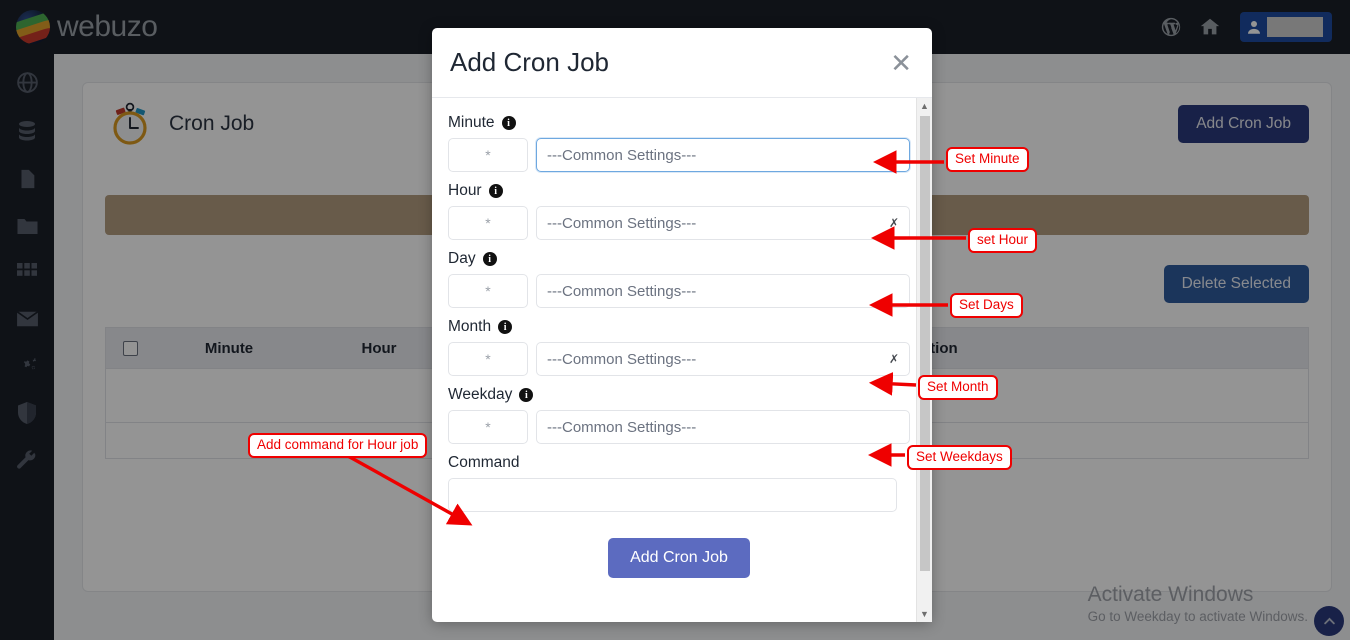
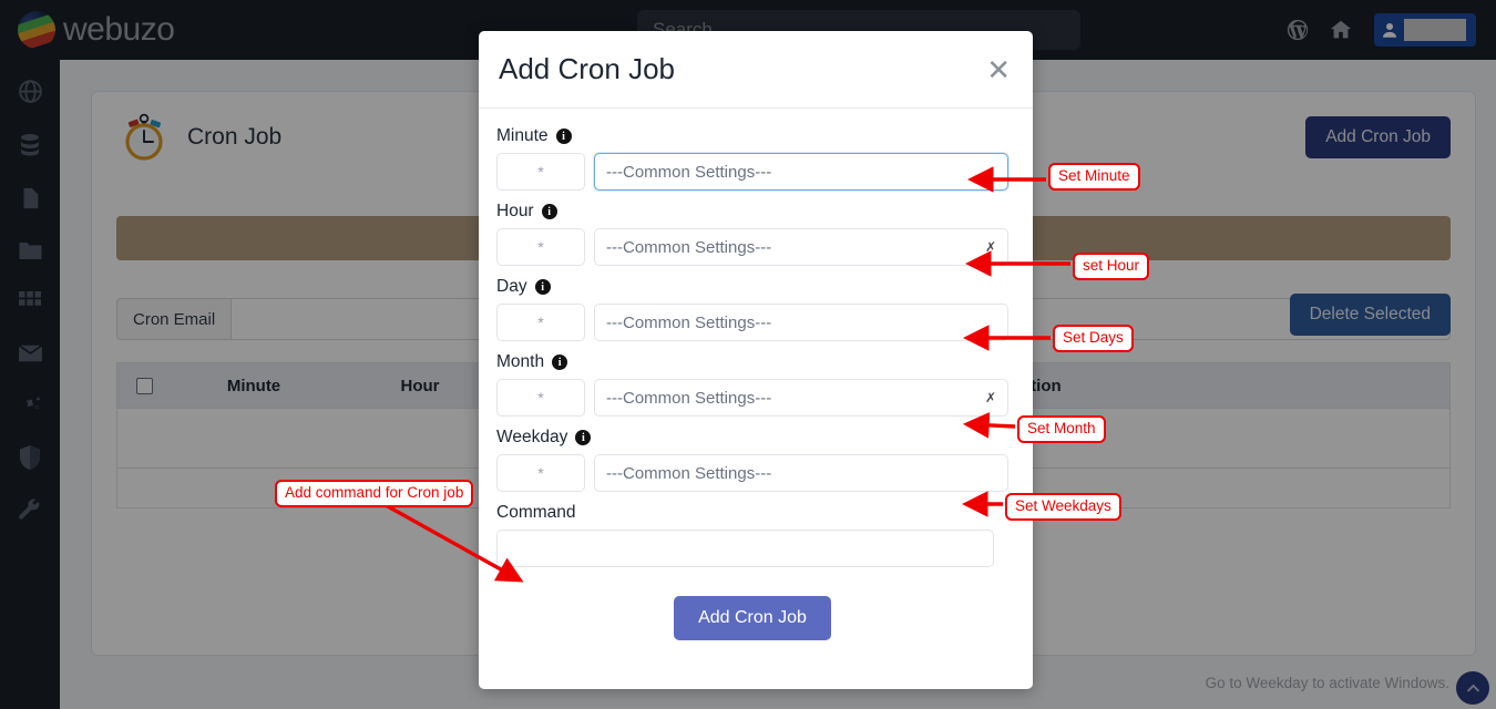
  webuzo
+ Search
  Cron Job
  Add Cron Job
+ Cron Email
  Delete Selected
  Minute
  Hour
- Activate Windows
  Go to Weekday to activate Windows.
  Add Cron Job
  ✕
  Minute
  i
  *
  ---Common Settings---
  Hour
  i
  *
  ---Common Settings---
  ✗
  Day
  i
  *
  ---Common Settings---
  Month
  i
  *
  ---Common Settings---
  ✗
  Weekday
  i
  *
  ---Common Settings---
  Command
  Add Cron Job
- ▲
- ▼
  Set Minute
  set Hour
  Set Days
  Set Month
  Set Weekdays
- Add command for Hour job
+ Add command for Cron job
